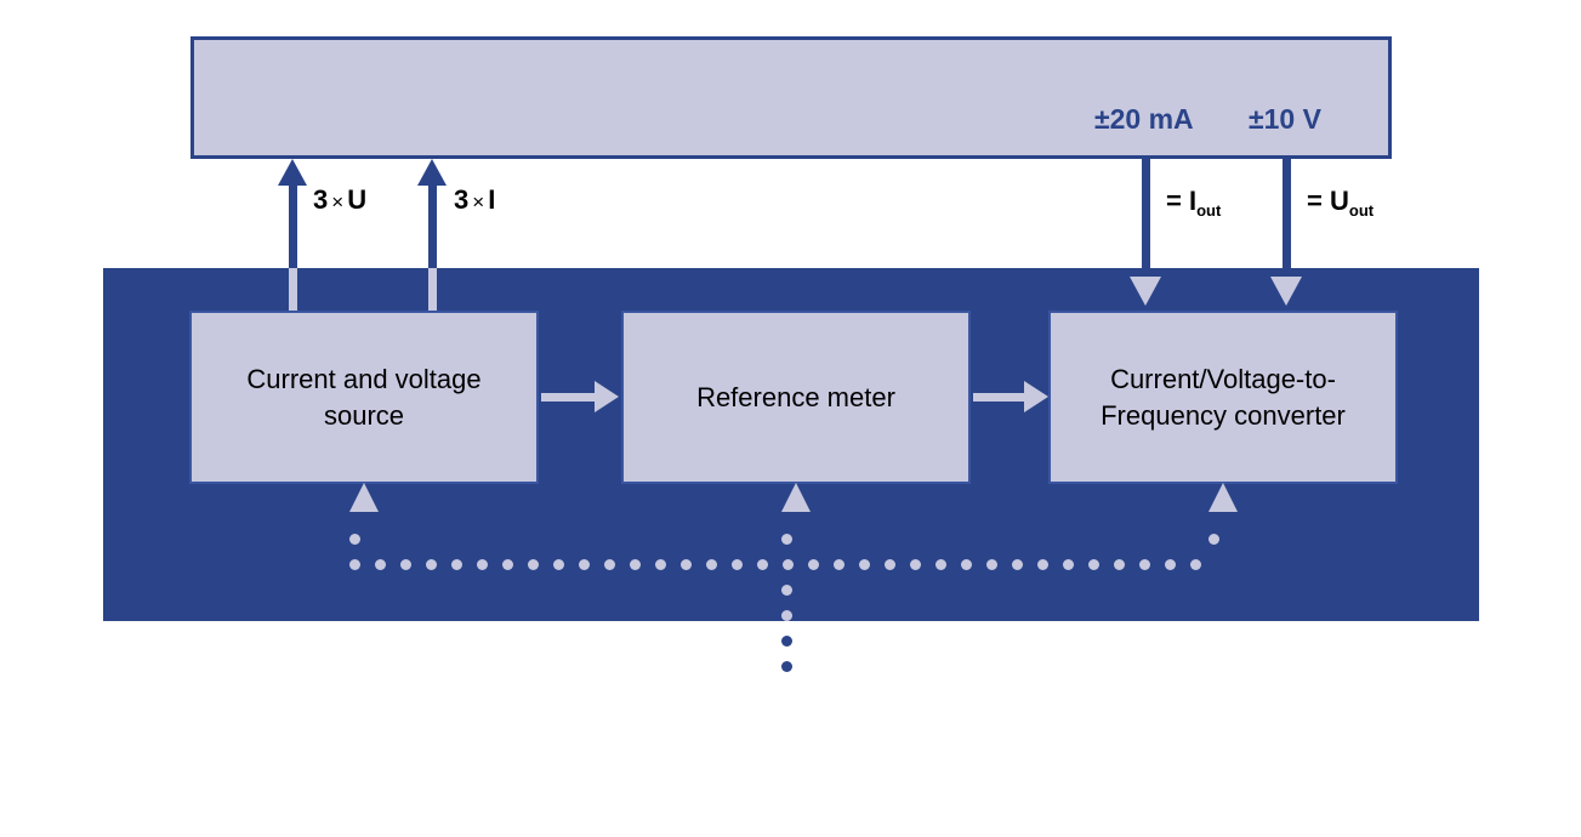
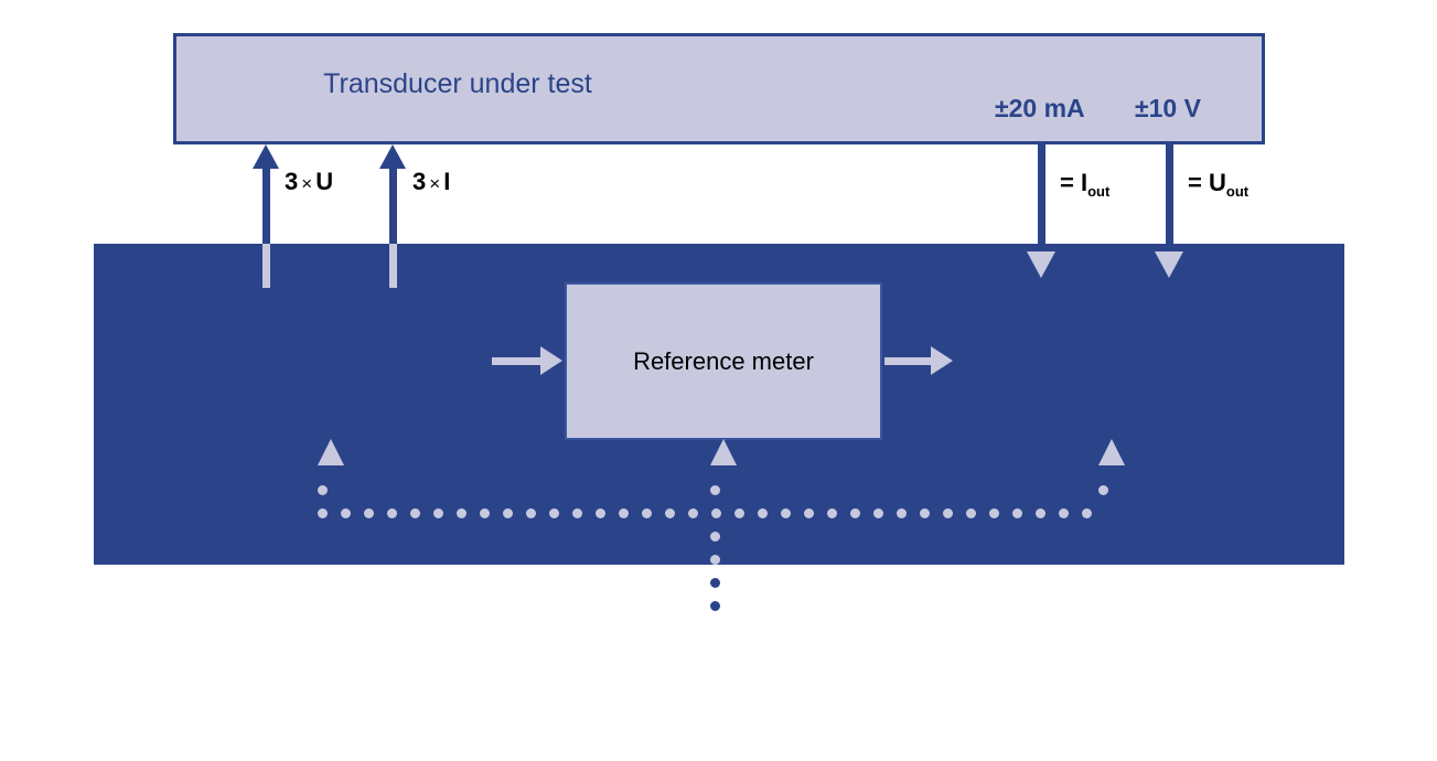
+ Transducer under test
  ±20 mA
  ±10 V
  3 × U
  3 × I
  = Iout
  = Uout
- Current and voltage source
  Reference meter
- Current/Voltage-to-Frequency converter
